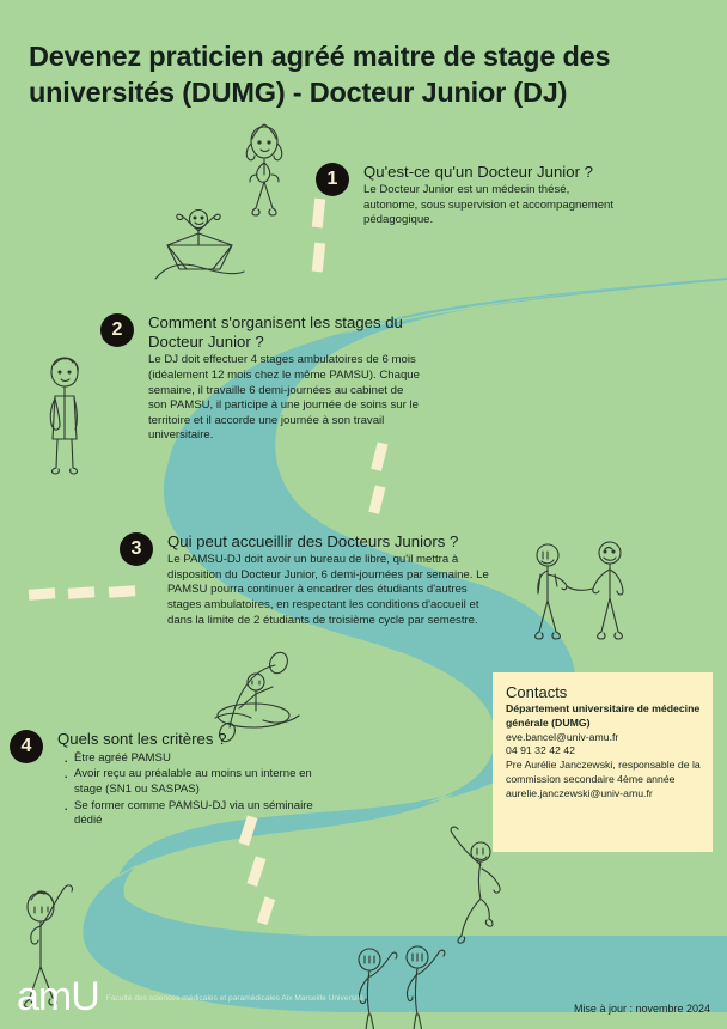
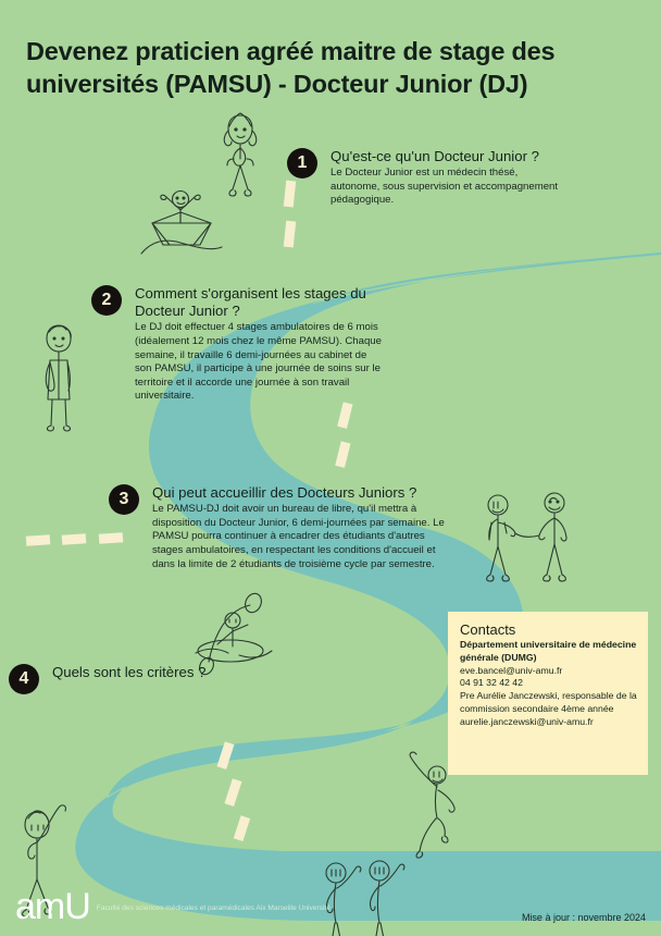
- Devenez praticien agréé maitre de stage des universités (DUMG) - Docteur Junior (DJ)
+ Devenez praticien agréé maitre de stage des universités (PAMSU) - Docteur Junior (DJ)
  1
  Qu'est-ce qu'un Docteur Junior ?
  Le Docteur Junior est un médecin thésé, autonome, sous supervision et accompagnement pédagogique.
  2
  Comment s'organisent les stages du Docteur Junior ?
  Le DJ doit effectuer 4 stages ambulatoires de 6 mois (idéalement 12 mois chez le même PAMSU). Chaque semaine, il travaille 6 demi-journées au cabinet de son PAMSU, il participe à une journée de soins sur le territoire et il accorde une journée à son travail universitaire.
  3
  Qui peut accueillir des Docteurs Juniors ?
  Le PAMSU-DJ doit avoir un bureau de libre, qu'il mettra à disposition du Docteur Junior, 6 demi-journées par semaine. Le PAMSU pourra continuer à encadrer des étudiants d'autres stages ambulatoires, en respectant les conditions d'accueil et dans la limite de 2 étudiants de troisième cycle par semestre.
  4
  Quels sont les critères ?
- Être agréé PAMSU
- Avoir reçu au préalable au moins un interne en stage (SN1 ou SASPAS)
- Se former comme PAMSU-DJ via un séminaire dédié
  Contacts
  Département universitaire de médecine générale (DUMG)
  eve.bancel@univ-amu.fr
  04 91 32 42 42
  Pre Aurélie Janczewski, responsable de la commission secondaire 4ème année
  aurelie.janczewski@univ-amu.fr
  amU
  Mise à jour : novembre 2024
